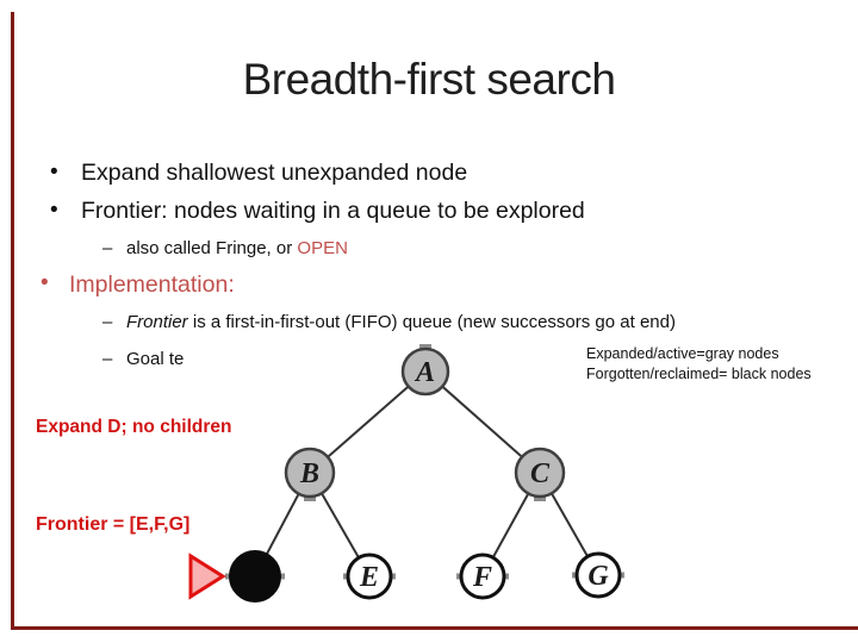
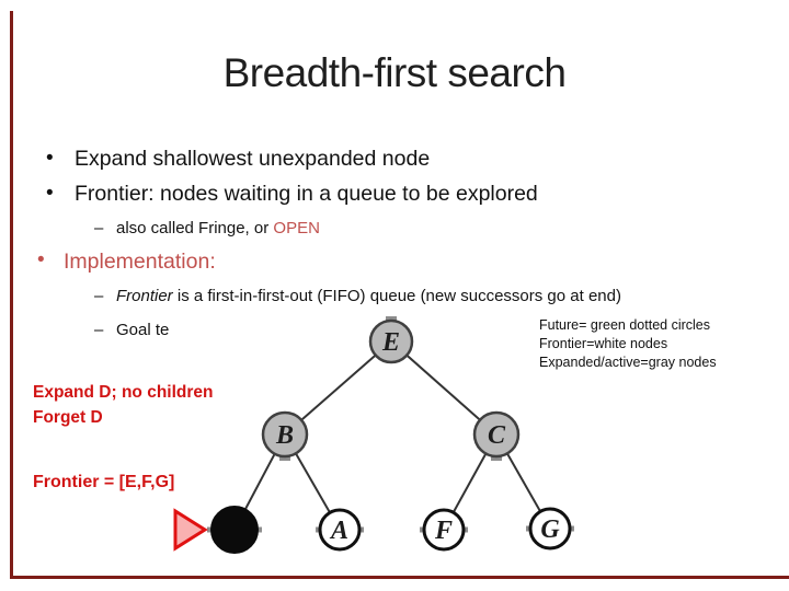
  Breadth-first search
  •
  Expand shallowest unexpanded node
  •
  Frontier: nodes waiting in a queue to be explored
  –
  also called Fringe, or OPEN
  •
  Implementation:
  –
  Frontier is a first-in-first-out (FIFO) queue (new successors go at end)
  –
  Goal te
+ Future= green dotted circles
+ Frontier=white nodes
  Expanded/active=gray nodes
- Forgotten/reclaimed= black nodes
- A
+ E
  B
  C
- E
+ A
  F
  G
  Expand D; no children
+ Forget D
  Frontier = [E,F,G]
